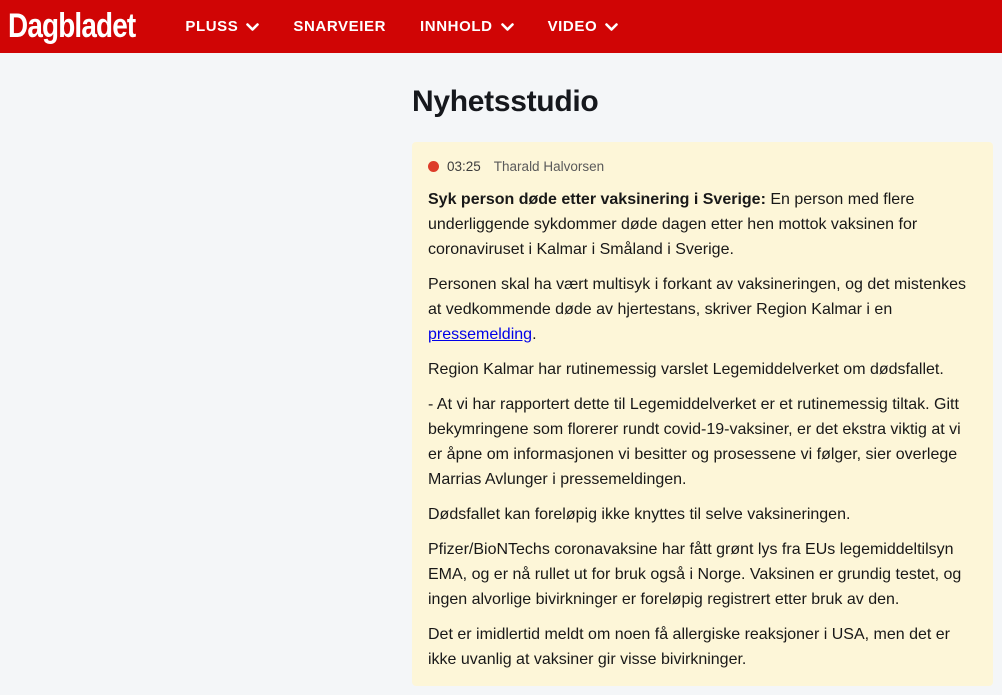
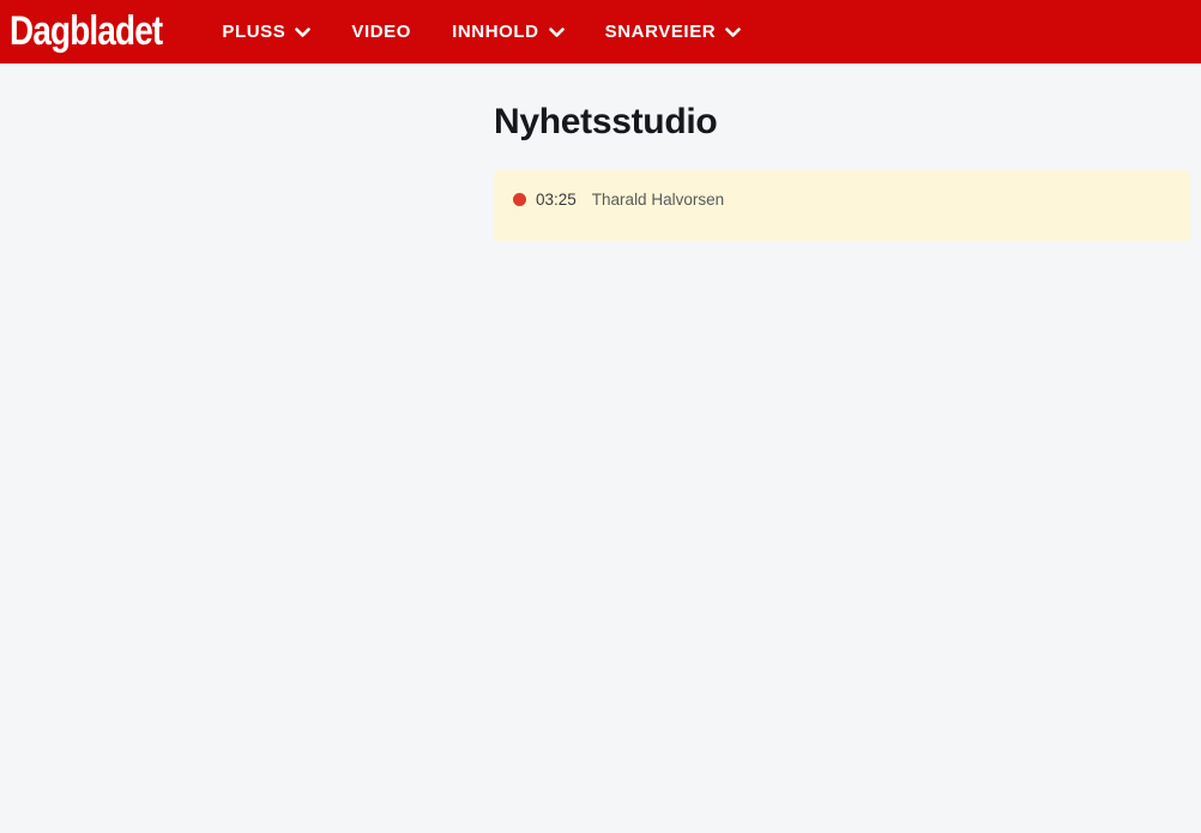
  Dagbladet
  PLUSS
- SNARVEIER
+ VIDEO
  INNHOLD
- VIDEO
+ SNARVEIER
  Nyhetsstudio
  03:25
  Tharald Halvorsen
- Syk person døde etter vaksinering i Sverige: En person med flere underliggende sykdommer døde dagen etter hen mottok vaksinen for coronaviruset i Kalmar i Småland i Sverige.
- Personen skal ha vært multisyk i forkant av vaksineringen, og det mistenkes at vedkommende døde av hjertestans, skriver Region Kalmar i en pressemelding.
- Region Kalmar har rutinemessig varslet Legemiddelverket om dødsfallet.
- - At vi har rapportert dette til Legemiddelverket er et rutinemessig tiltak. Gitt bekymringene som florerer rundt covid-19-vaksiner, er det ekstra viktig at vi er åpne om informasjonen vi besitter og prosessene vi følger, sier overlege Marrias Avlunger i pressemeldingen.
- Dødsfallet kan foreløpig ikke knyttes til selve vaksineringen.
- Pfizer/BioNTechs coronavaksine har fått grønt lys fra EUs legemiddeltilsyn EMA, og er nå rullet ut for bruk også i Norge. Vaksinen er grundig testet, og ingen alvorlige bivirkninger er foreløpig registrert etter bruk av den.
- Det er imidlertid meldt om noen få allergiske reaksjoner i USA, men det er ikke uvanlig at vaksiner gir visse bivirkninger.
